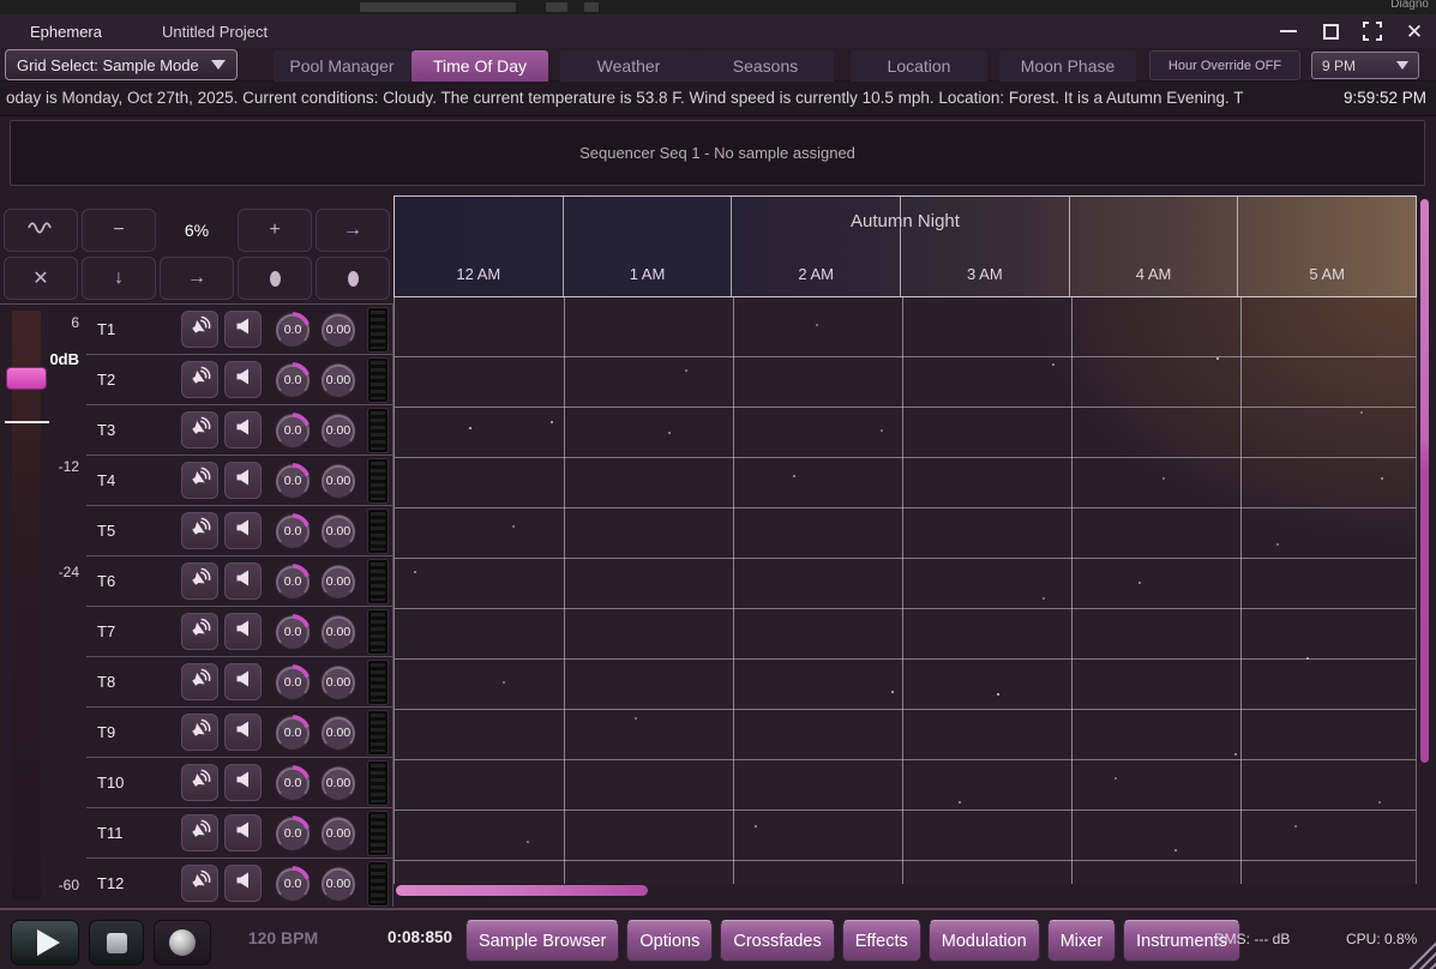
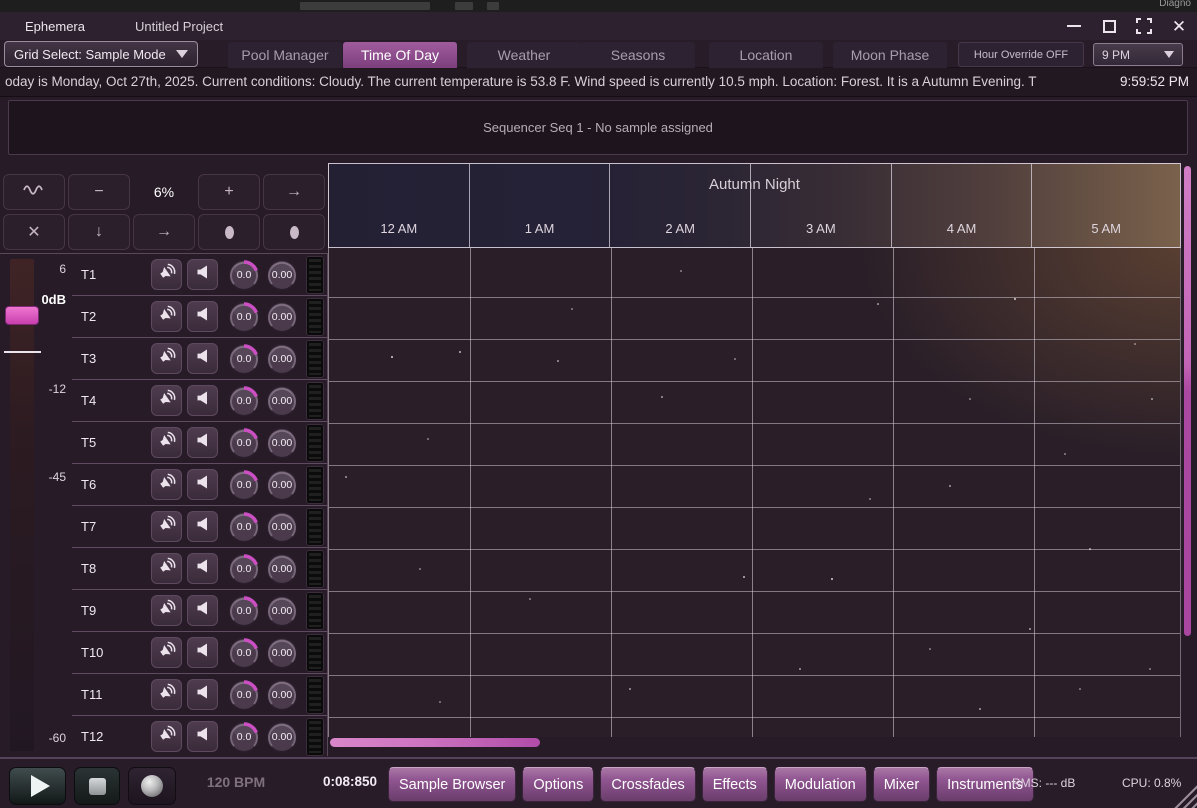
  Diagno
  Ephemera
  Untitled Project
  ✕
  Grid Select: Sample Mode
  Pool Manager
  Time Of Day
  Weather
  Seasons
  Location
  Moon Phase
  Hour Override OFF
  9 PM
  oday is Monday, Oct 27th, 2025. Current conditions: Cloudy. The current temperature is 53.8 F. Wind speed is currently 10.5 mph. Location: Forest. It is a Autumn Evening. T
  9:59:52 PM
  Sequencer Seq 1 - No sample assigned
  −
  6%
  +
  →
  ✕
  ↓
  →
  6
  0dB
  -12
- -24
+ -45
  -60
  T1
  0.0
  0.00
  T2
  0.0
  0.00
  T3
  0.0
  0.00
  T4
  0.0
  0.00
  T5
  0.0
  0.00
  T6
  0.0
  0.00
  T7
  0.0
  0.00
  T8
  0.0
  0.00
  T9
  0.0
  0.00
  T10
  0.0
  0.00
  T11
  0.0
  0.00
  T12
  0.0
  0.00
  12 AM
  1 AM
  2 AM
  3 AM
  4 AM
  5 AM
  Autumn Night
  120 BPM
  0:08:850
  Sample Browser
  Options
  Crossfades
  Effects
  Modulation
  Mixer
  Instruments
  RMS: --- dB
  CPU: 0.8%
